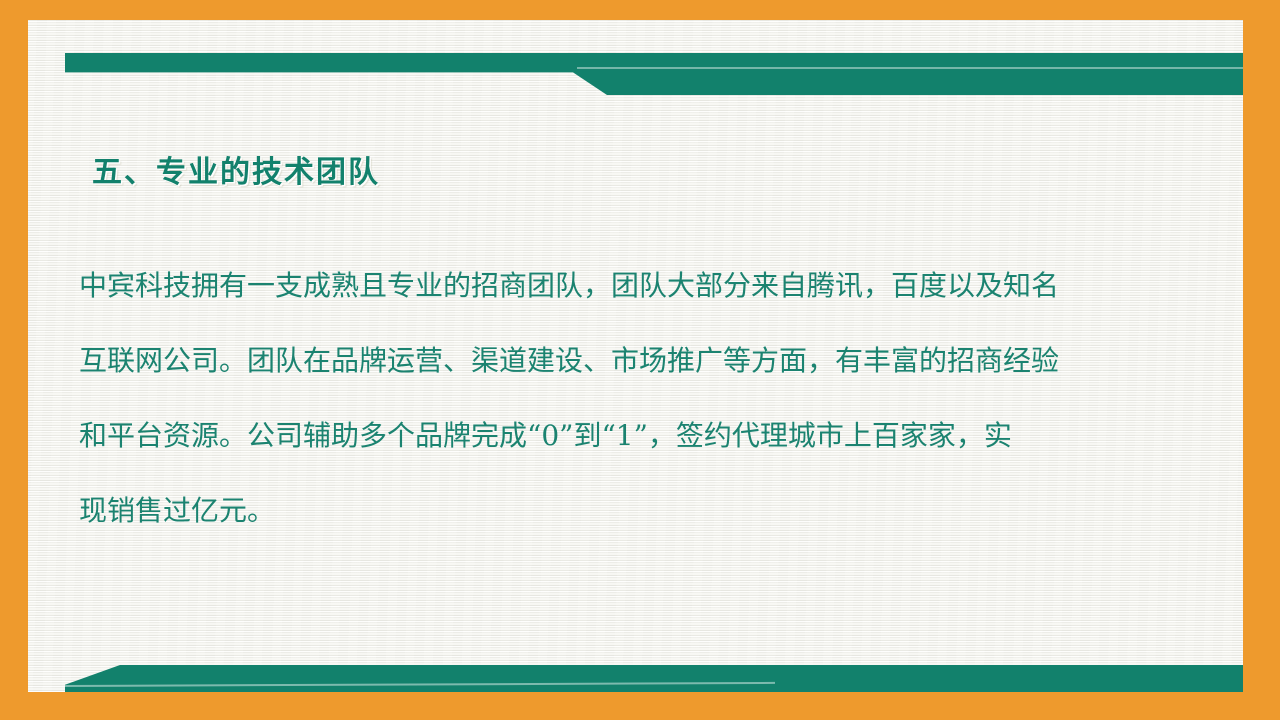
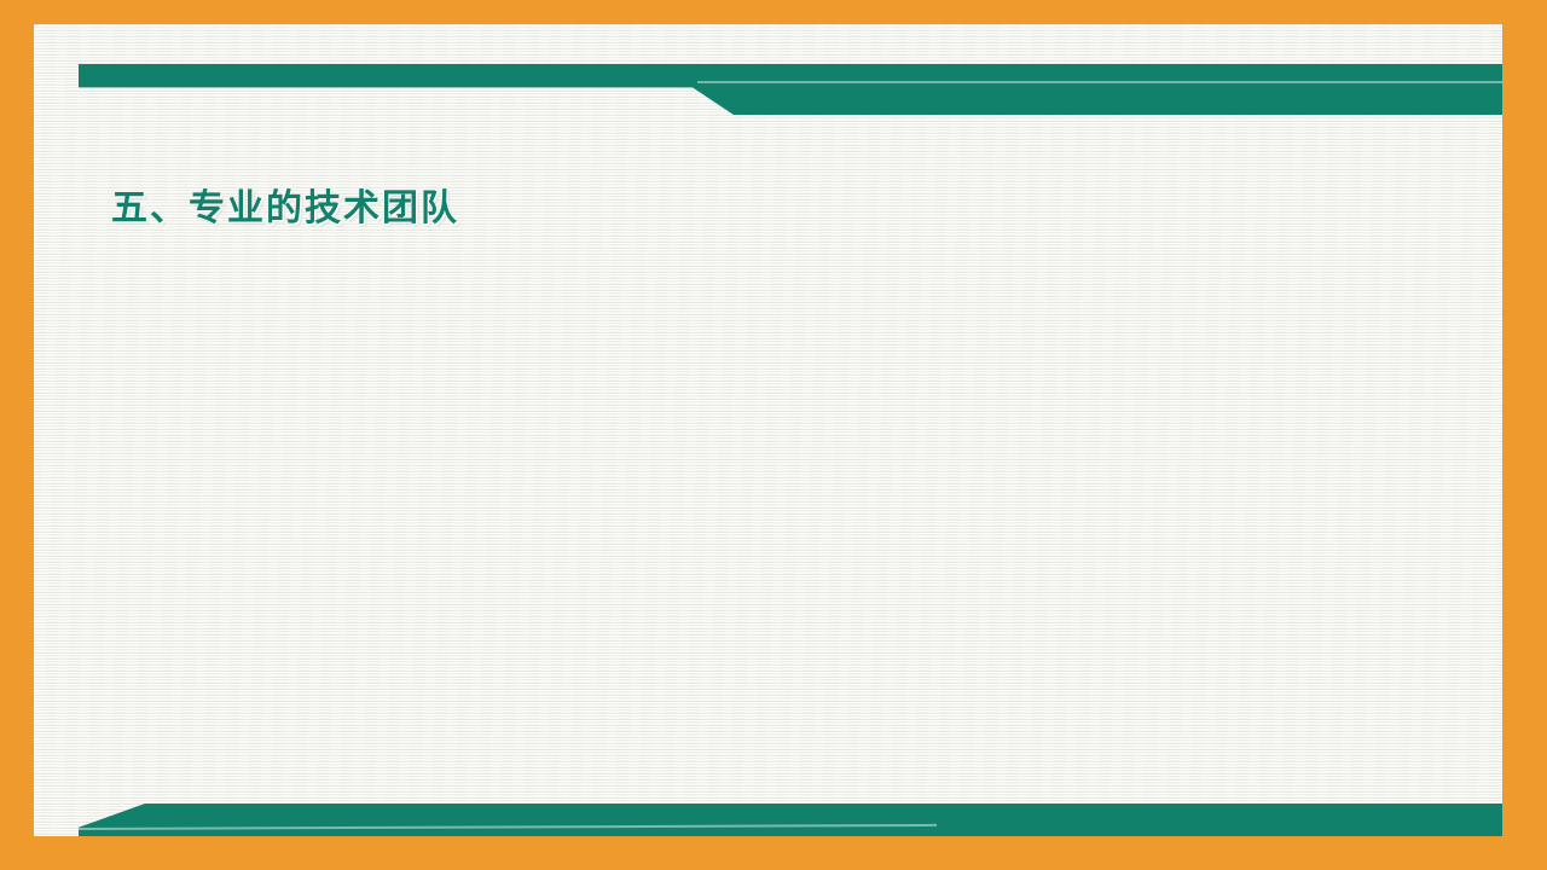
  五、专业的技术团队
- 中宾科技拥有一支成熟且专业的招商团队，团队大部分来自腾讯，百度以及知名
- 互联网公司。团队在品牌运营、渠道建设、市场推广等方面，有丰富的招商经验
- 和平台资源。公司辅助多个品牌完成“0”到“1”，签约代理城市上百家家，实
- 现销售过亿元。
